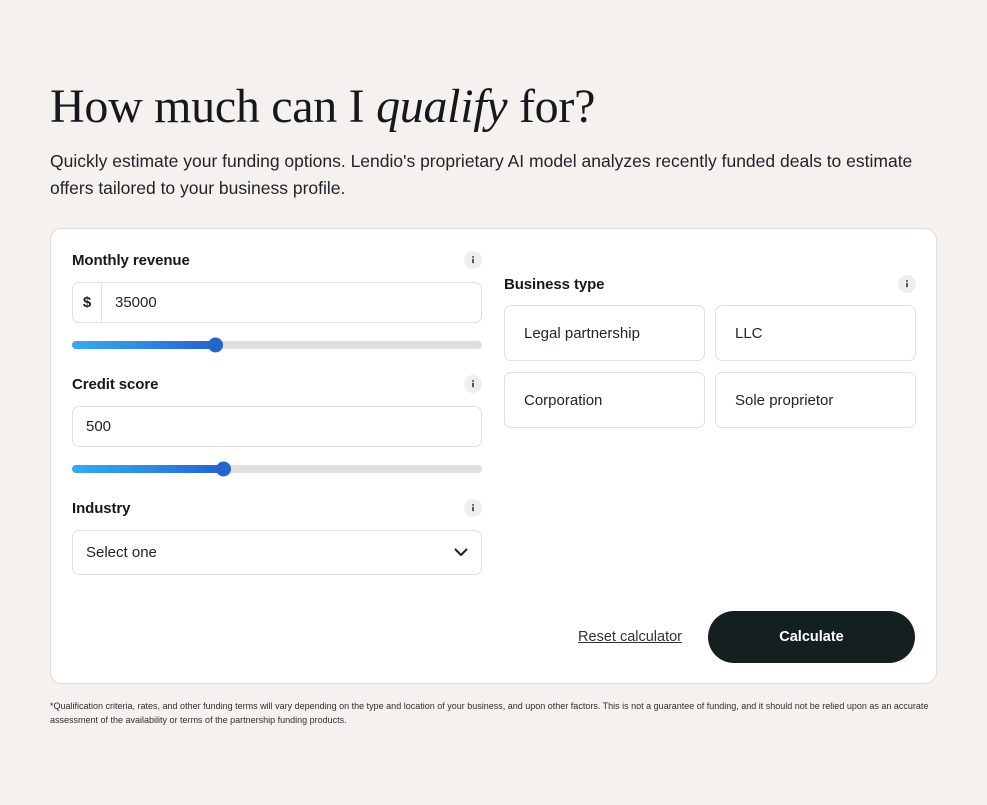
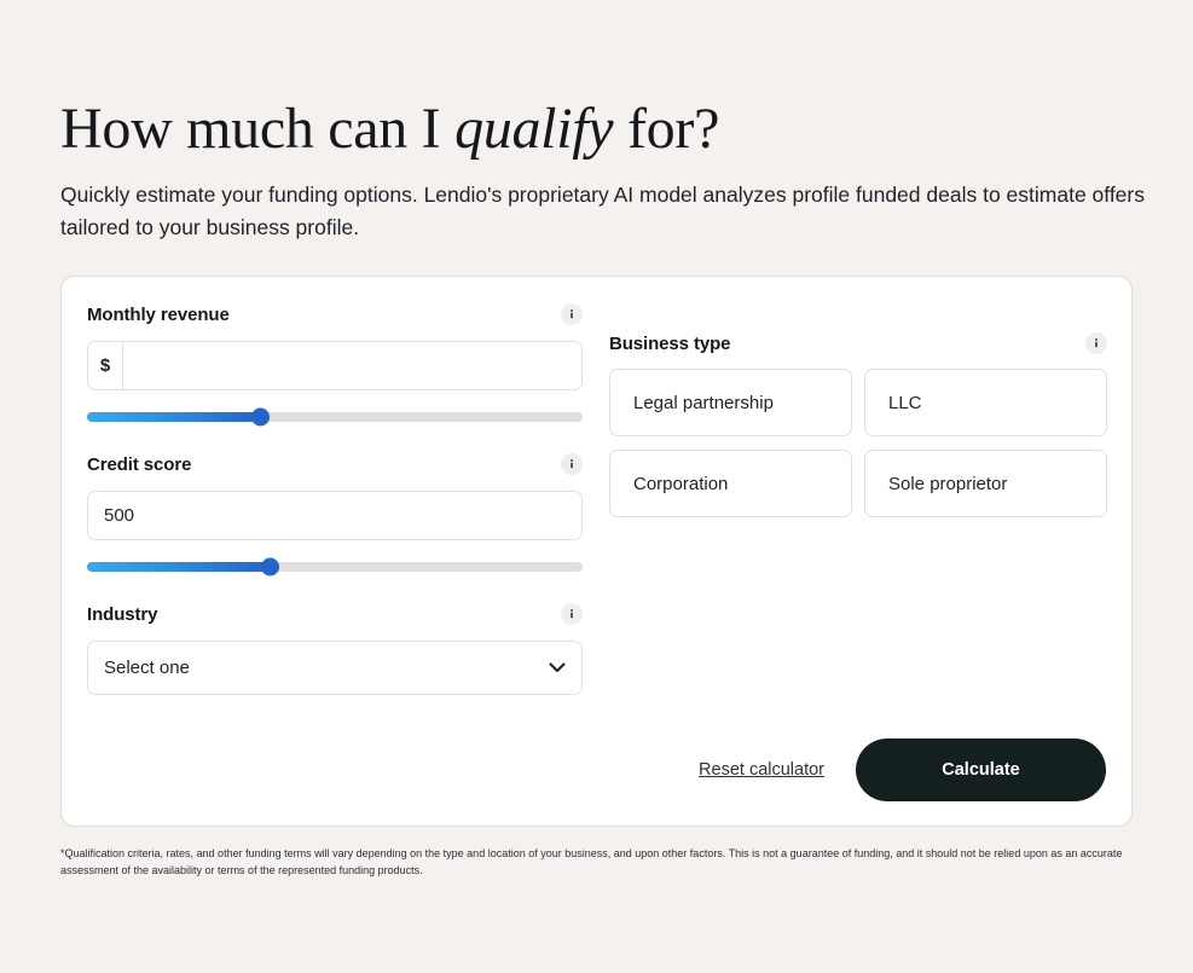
  How much can I qualify for?
- Quickly estimate your funding options. Lendio's proprietary AI model analyzes recently funded deals to estimate offers tailored to your business profile.
+ Quickly estimate your funding options. Lendio's proprietary AI model analyzes profile funded deals to estimate offers tailored to your business profile.
  Monthly revenue
  $
- 35000
  Credit score
  500
  Industry
  Select one
  Business type
  Legal partnership
  LLC
  Corporation
  Sole proprietor
  Reset calculator
  Calculate
- *Qualification criteria, rates, and other funding terms will vary depending on the type and location of your business, and upon other factors. This is not a guarantee of funding, and it should not be relied upon as an accurate assessment of the availability or terms of the partnership funding products.
+ *Qualification criteria, rates, and other funding terms will vary depending on the type and location of your business, and upon other factors. This is not a guarantee of funding, and it should not be relied upon as an accurate assessment of the availability or terms of the represented funding products.
